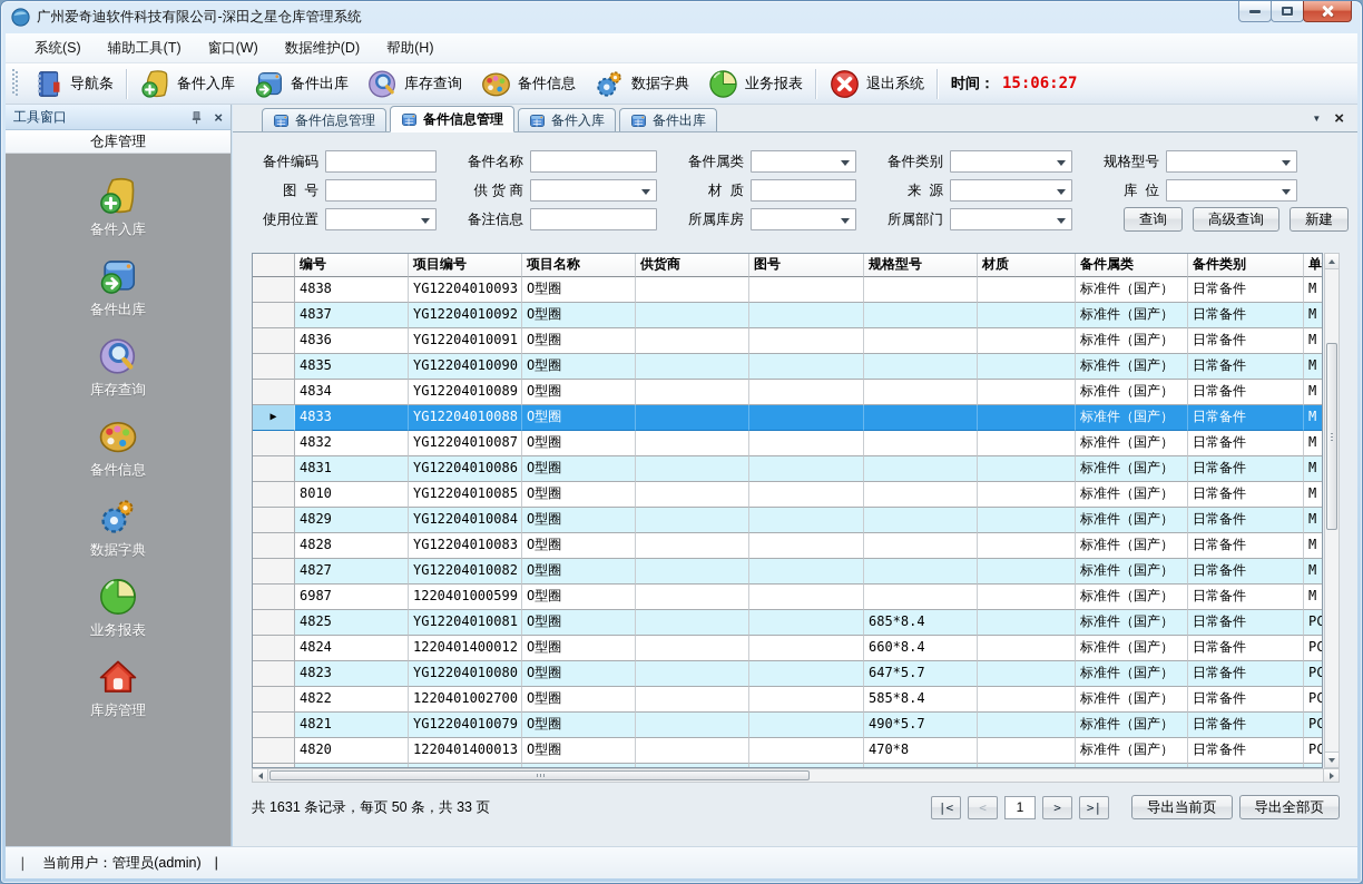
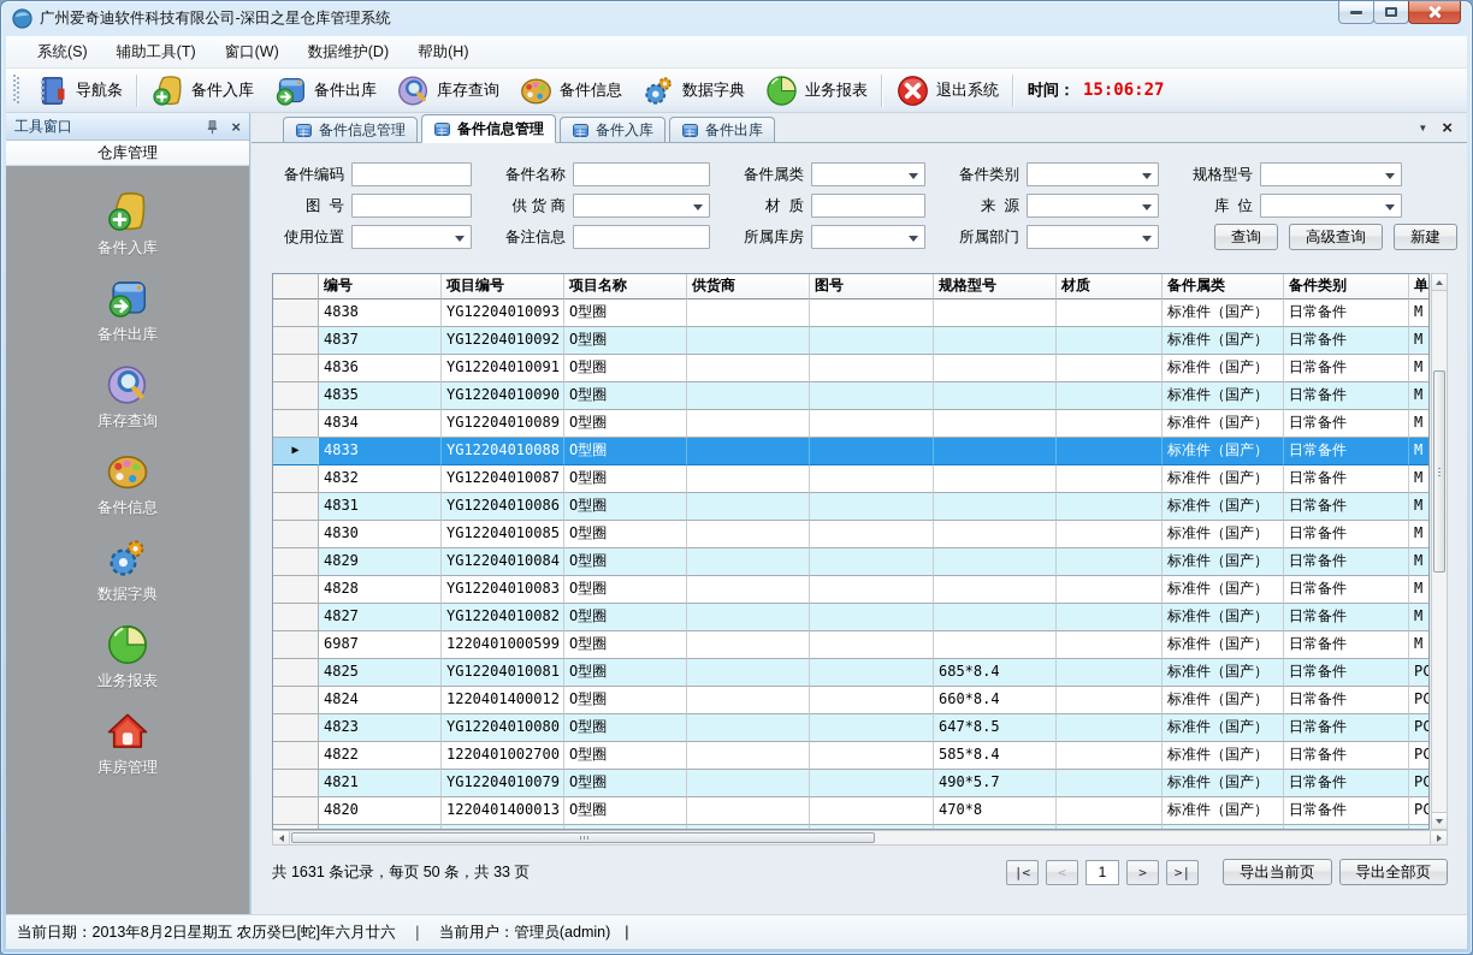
  广州爱奇迪软件科技有限公司-深田之星仓库管理系统
  系统(S)
  辅助工具(T)
  窗口(W)
  数据维护(D)
  帮助(H)
  导航条
  备件入库
  备件出库
  库存查询
  备件信息
  数据字典
  业务报表
  退出系统
  时间：
  15:06:27
  工具窗口
  ×
  仓库管理
  备件入库
  备件出库
  库存查询
  备件信息
  数据字典
  业务报表
  库房管理
  备件信息管理
  备件信息管理
  备件入库
  备件出库
  ▼
  ×
  备件编码
  备件名称
  备件属类
  备件类别
  规格型号
  图 号
  供 货 商
  材 质
  来 源
  库 位
  使用位置
  备注信息
  所属库房
  所属部门
  查询
  高级查询
  新建
  编号
  项目编号
  项目名称
  供货商
  图号
  规格型号
  材质
  备件属类
  备件类别
  4838
  YG12204010093
  O型圈
  标准件（国产）
  日常备件
  M
  4837
  YG12204010092
  O型圈
  标准件（国产）
  日常备件
  M
  4836
  YG12204010091
  O型圈
  标准件（国产）
  日常备件
  M
  4835
  YG12204010090
  O型圈
  标准件（国产）
  日常备件
  M
  4834
  YG12204010089
  O型圈
  标准件（国产）
  日常备件
  M
  ▶
  4833
  YG12204010088
  O型圈
  标准件（国产）
  日常备件
  M
  4832
  YG12204010087
  O型圈
  标准件（国产）
  日常备件
  M
  4831
  YG12204010086
  O型圈
  标准件（国产）
  日常备件
  M
- 8010
+ 4830
  YG12204010085
  O型圈
  标准件（国产）
  日常备件
  M
  4829
  YG12204010084
  O型圈
  标准件（国产）
  日常备件
  M
  4828
  YG12204010083
  O型圈
  标准件（国产）
  日常备件
  M
  4827
  YG12204010082
  O型圈
  标准件（国产）
  日常备件
  M
  6987
  1220401000599
  O型圈
  标准件（国产）
  日常备件
  M
  4825
  YG12204010081
  O型圈
  685*8.4
  标准件（国产）
  日常备件
  PC
  4824
  1220401400012
  O型圈
  660*8.4
  标准件（国产）
  日常备件
  PC
  4823
  YG12204010080
  O型圈
- 647*5.7
+ 647*8.5
  标准件（国产）
  日常备件
  PC
  4822
  1220401002700
  O型圈
  585*8.4
  标准件（国产）
  日常备件
  PC
  4821
  YG12204010079
  O型圈
  490*5.7
  标准件（国产）
  日常备件
  PC
  4820
  1220401400013
  O型圈
  470*8
  标准件（国产）
  日常备件
  PC
  共 1631 条记录，每页 50 条，共 33 页
  |<
  <
  1
  >
  >|
  导出当前页
  导出全部页
+ 当前日期：2013年8月2日星期五 农历癸巳[蛇]年六月廿六
  ｜
  当前用户：管理员(admin)
  |
